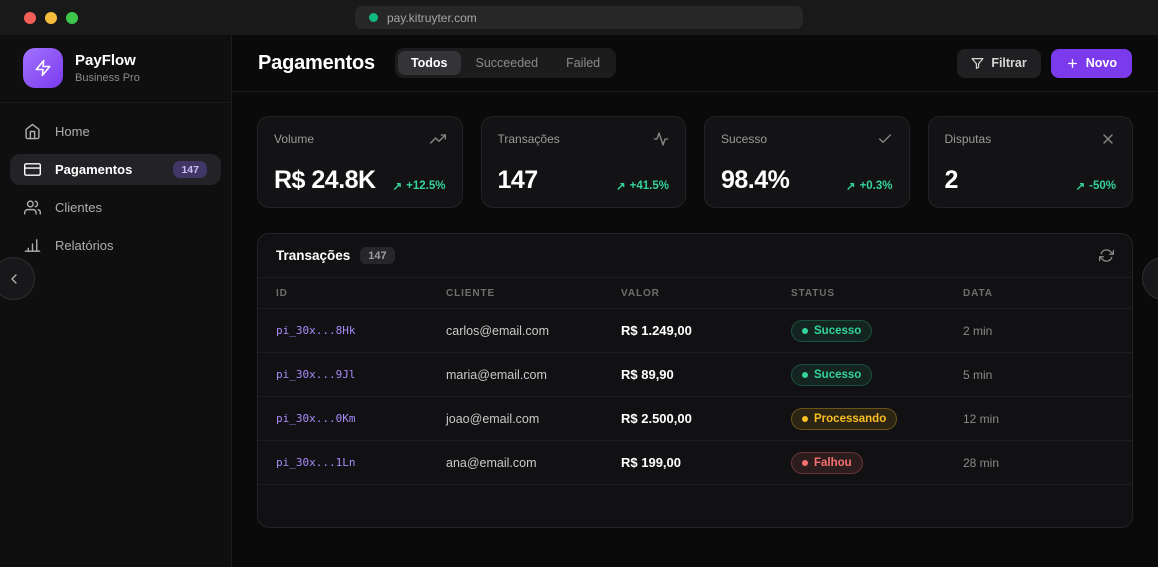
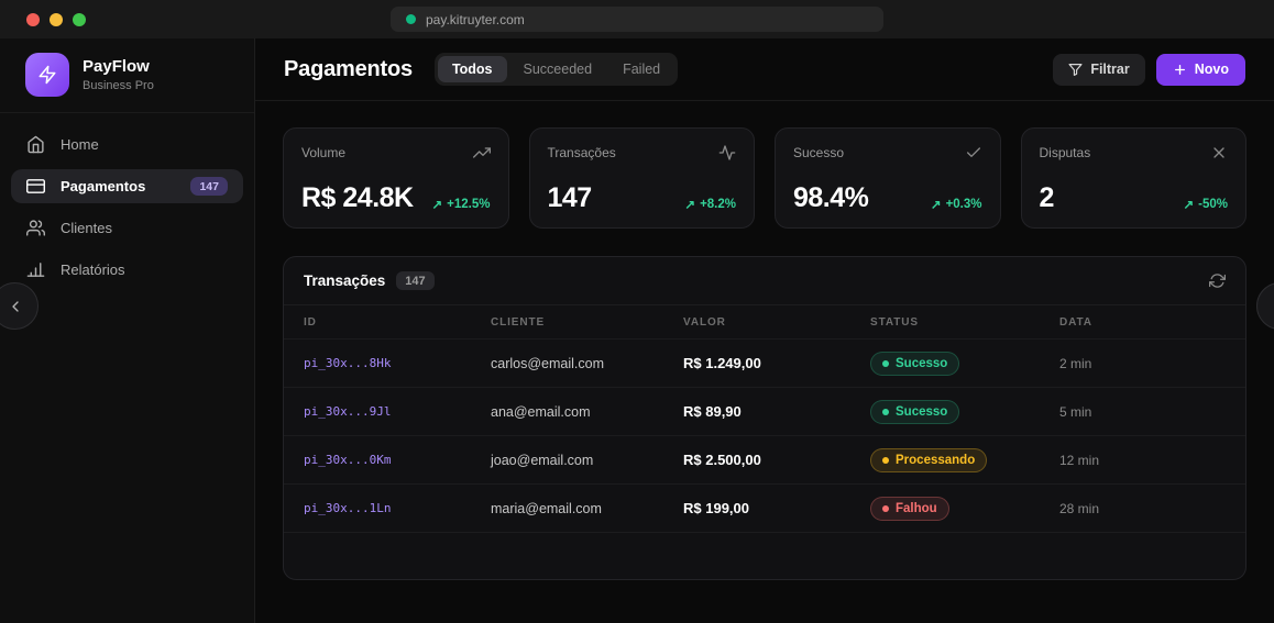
  pay.kitruyter.com
  PayFlow
  Business Pro
  Home
  Pagamentos
  147
  Clientes
  Relatórios
  Pagamentos
  Todos
  Succeeded
  Failed
  Filtrar
  Novo
  Volume
  R$ 24.8K
  ↗
  +12.5%
  Transações
  147
  ↗
- +41.5%
+ +8.2%
  Sucesso
  98.4%
  ↗
  +0.3%
  Disputas
  2
  ↗
  -50%
  Transações
  147
  ID
  CLIENTE
  VALOR
  STATUS
  DATA
  pi_30x...8Hk
  carlos@email.com
  R$ 1.249,00
  Sucesso
  2 min
  pi_30x...9Jl
- maria@email.com
+ ana@email.com
  R$ 89,90
  Sucesso
  5 min
  pi_30x...0Km
  joao@email.com
  R$ 2.500,00
  Processando
  12 min
  pi_30x...1Ln
- ana@email.com
+ maria@email.com
  R$ 199,00
  Falhou
  28 min
